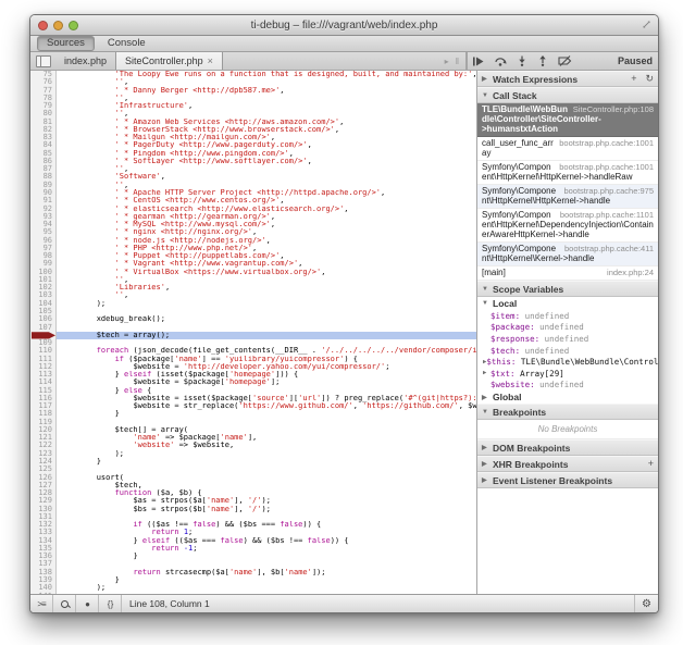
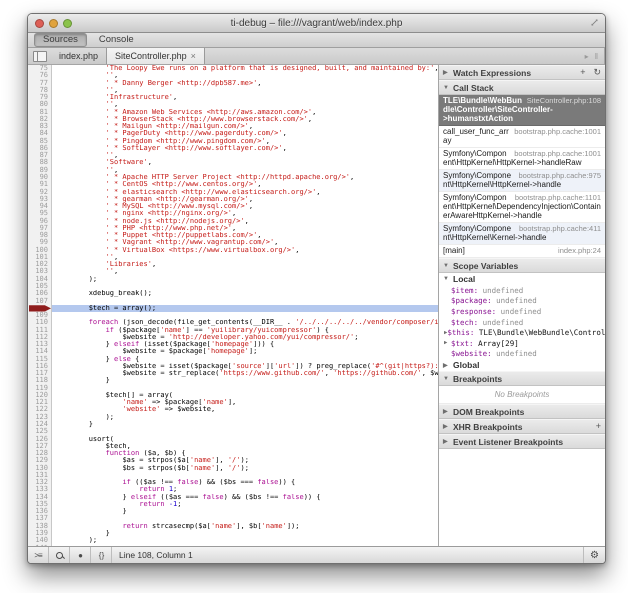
  ti-debug – file:///vagrant/web/index.php
  Sources
  Console
  index.php
  SiteController.php
  ×
  ▸
  ‖
- Paused
  75
- 'The Loopy Ewe runs on a function that is designed, built, and maintained by:',
+ 'The Loopy Ewe runs on a platform that is designed, built, and maintained by:',
  76
  '',
  77
  ' * Danny Berger <http://dpb587.me>',
  78
  '',
  79
  'Infrastructure',
  80
  '',
  81
  ' * Amazon Web Services <http://aws.amazon.com/>',
  82
  ' * BrowserStack <http://www.browserstack.com/>',
  83
  ' * Mailgun <http://mailgun.com/>',
  84
  ' * PagerDuty <http://www.pagerduty.com/>',
  85
  ' * Pingdom <http://www.pingdom.com/>',
  86
  ' * SoftLayer <http://www.softlayer.com/>',
  87
  '',
  88
  'Software',
  89
  '',
  90
  ' * Apache HTTP Server Project <http://httpd.apache.org/>',
  91
  ' * CentOS <http://www.centos.org/>',
  92
  ' * elasticsearch <http://www.elasticsearch.org/>',
  93
  ' * gearman <http://gearman.org/>',
  94
  ' * MySQL <http://www.mysql.com/>',
  95
  ' * nginx <http://nginx.org/>',
  96
  ' * node.js <http://nodejs.org/>',
  97
  ' * PHP <http://www.php.net/>',
  98
  ' * Puppet <http://puppetlabs.com/>',
  99
  ' * Vagrant <http://www.vagrantup.com/>',
  100
  ' * VirtualBox <https://www.virtualbox.org/>',
  102
  'Libraries',
  103
  '',
  104
  );
  105
  106
  xdebug_break();
  107
  $tech = array();
  109
  110
  foreach (json_decode(file_get_contents(__DIR__ . '/../../../../../vendor/composer/i
  111
  if ($package['name'] == 'yuilibrary/yuicompressor') {
  112
  $website = 'http://developer.yahoo.com/yui/compressor/';
  113
  } elseif (isset($package['homepage'])) {
  114
  $website = $package['homepage'];
  115
  } else {
  116
  $website = isset($package['source']['url']) ? preg_replace('#^(git|https?):
  117
  $website = str_replace('https://www.github.com/', 'https://github.com/', $w
  118
  }
  119
  120
  $tech[] = array(
  121
  'name' => $package['name'],
  122
  'website' => $website,
  123
  );
  124
  }
  125
  126
  usort(
  127
  $tech,
  128
  function ($a, $b) {
  129
  $as = strpos($a['name'], '/');
  130
  $bs = strpos($b['name'], '/');
  131
  132
  if (($as !== false) && ($bs === false)) {
  133
  return 1;
  134
  } elseif (($as === false) && ($bs !== false)) {
  135
  return -1;
  136
  }
  137
  138
  return strcasecmp($a['name'], $b['name']);
  139
  }
  140
  );
  Watch Expressions
  +
  ↻
  Call Stack
  SiteController.php:108
  TLE\Bundle\WebBundle\Controller\SiteController->humanstxtAction
  bootstrap.php.cache:1001
  call_user_func_array
  bootstrap.php.cache:1001
  Symfony\Component\HttpKernel\HttpKernel->handleRaw
  bootstrap.php.cache:975
  Symfony\Component\HttpKernel\HttpKernel->handle
  bootstrap.php.cache:1101
  Symfony\Component\HttpKernel\DependencyInjection\ContainerAwareHttpKernel->handle
  bootstrap.php.cache:411
  Symfony\Component\HttpKernel\Kernel->handle
  index.php:24
  [main]
  Scope Variables
  Local
  $item:
  undefined
  $package:
  undefined
  $response:
  undefined
  $tech:
  undefined
  $this:
  TLE\Bundle\WebBundle\Control
  $txt:
  Array[29]
  $website:
  undefined
  Global
  Breakpoints
  No Breakpoints
  DOM Breakpoints
  XHR Breakpoints
  +
  Event Listener Breakpoints
  >≡
  ●
  { }
  Line 108, Column 1
  ⚙
